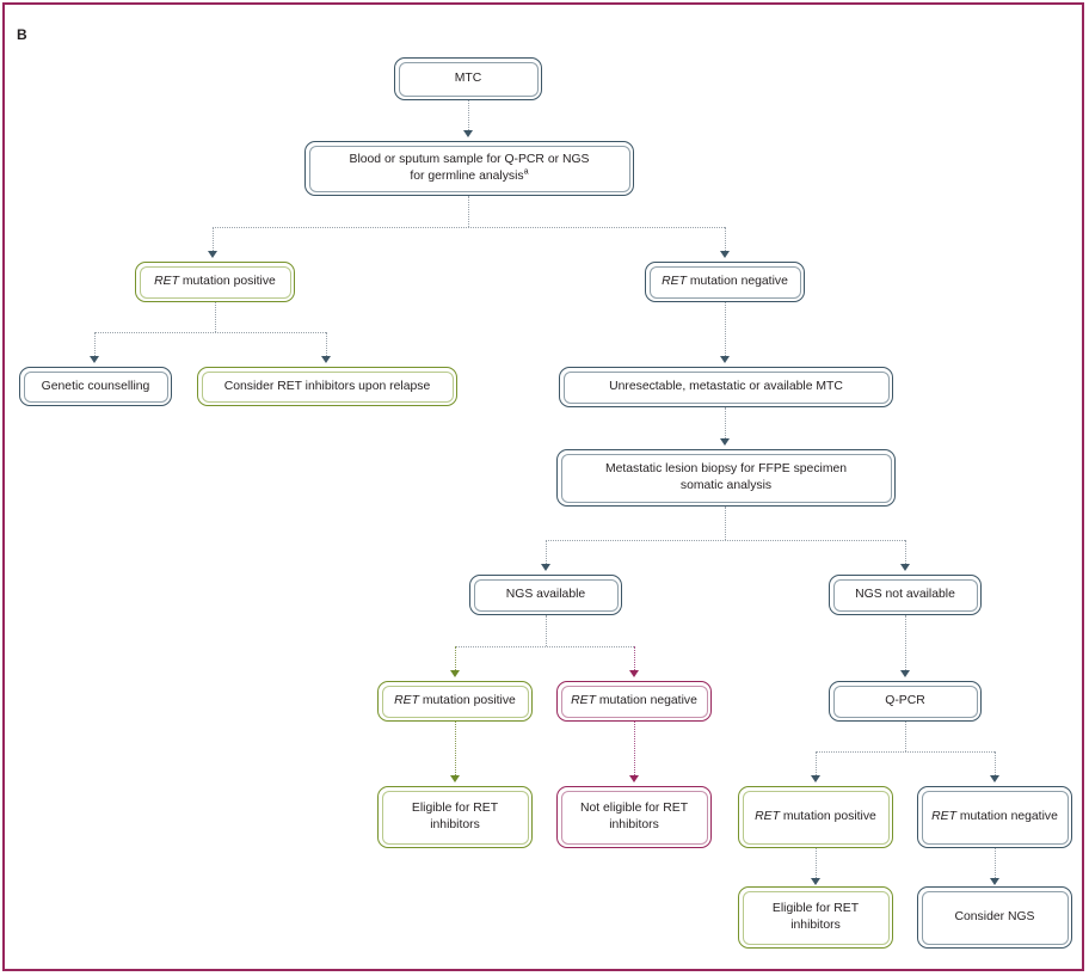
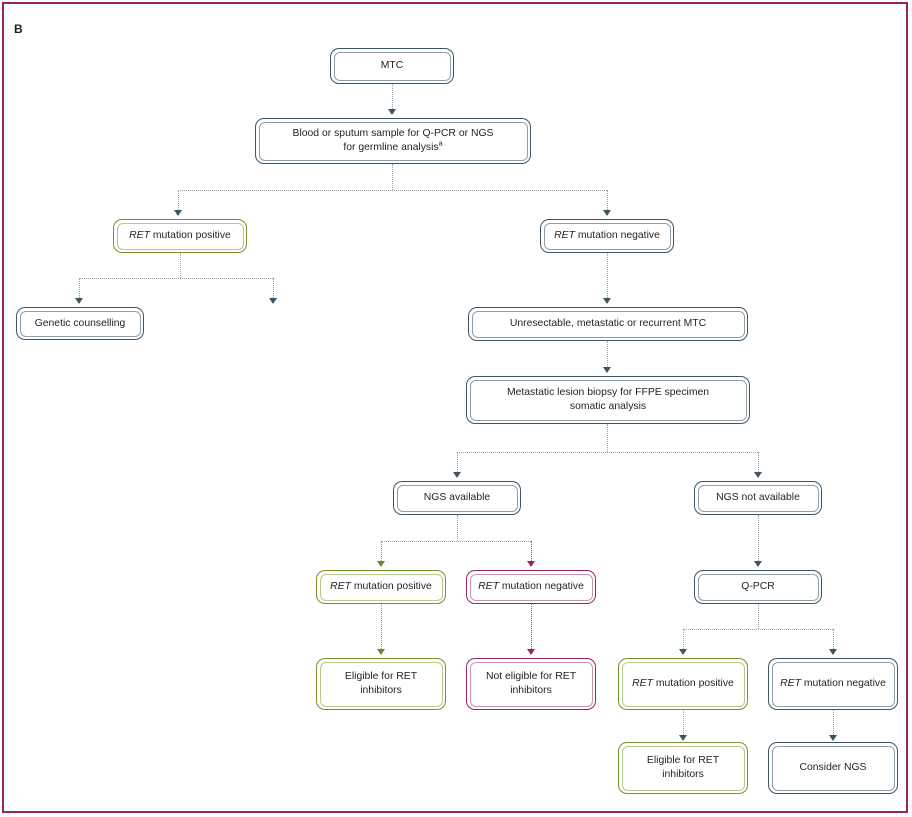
  B
  MTC
  Blood or sputum sample for Q-PCR or NGS
  for germline analysisa
  RET mutation positive
  RET mutation negative
  Genetic counselling
- Consider RET inhibitors upon relapse
- Unresectable, metastatic or available MTC
+ Unresectable, metastatic or recurrent MTC
  Metastatic lesion biopsy for FFPE specimen
  somatic analysis
  NGS available
  NGS not available
  RET mutation positive
  RET mutation negative
  Q-PCR
  Eligible for RET
  inhibitors
  Not eligible for RET
  inhibitors
  RET mutation positive
  RET mutation negative
  Eligible for RET
  inhibitors
  Consider NGS
